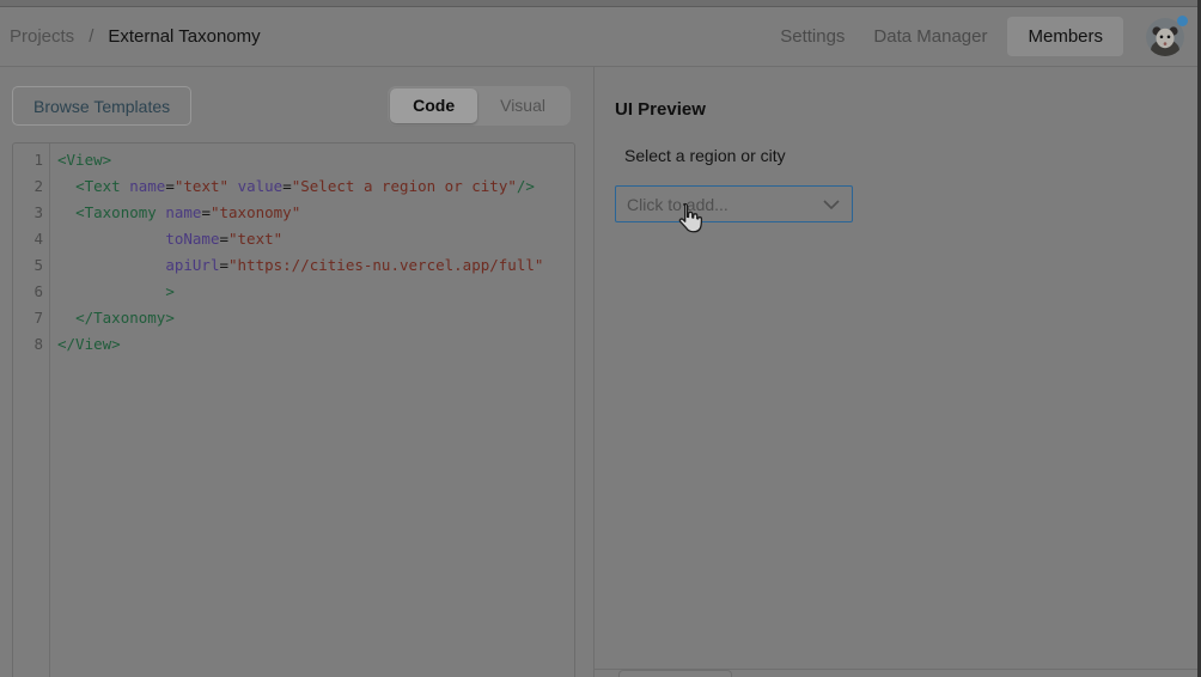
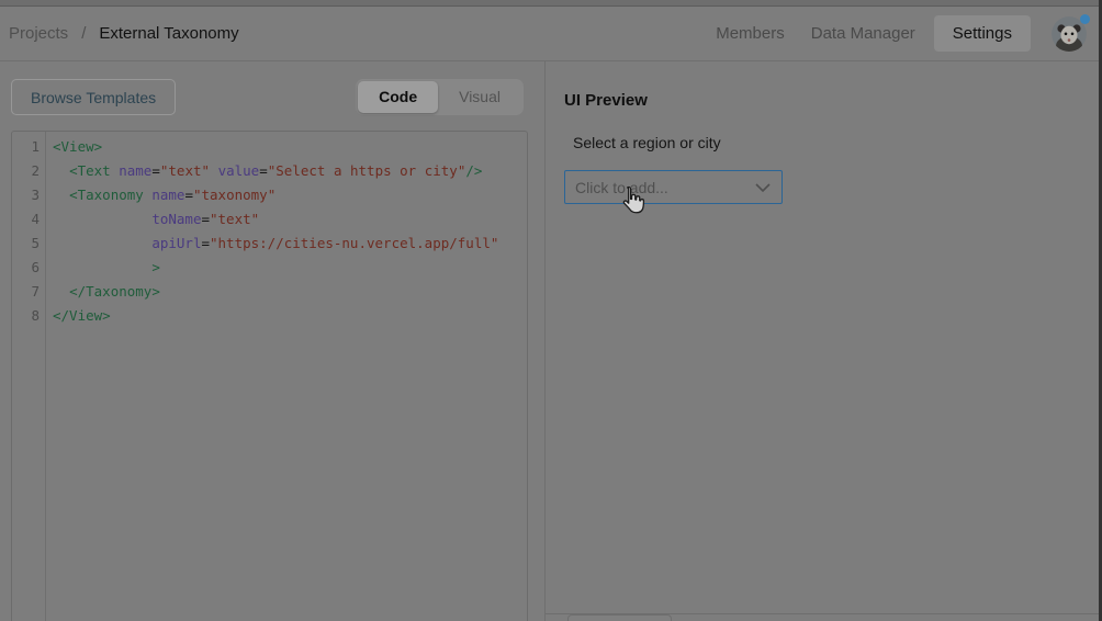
  Projects
  /
  External Taxonomy
- Settings
+ Members
  Data Manager
- Members
+ Settings
  Browse Templates
  Code
  Visual
  1
  2
  3
  4
  5
  6
  7
  8
  <View>
- <Text name="text" value="Select a region or city"/>
+ <Text name="text" value="Select a https or city"/>
  <Taxonomy name="taxonomy"
  toName="text"
  apiUrl="https://cities-nu.vercel.app/full"
  >
  </Taxonomy>
  </View>
  UI Preview
  Select a region or city
  Click to add...
